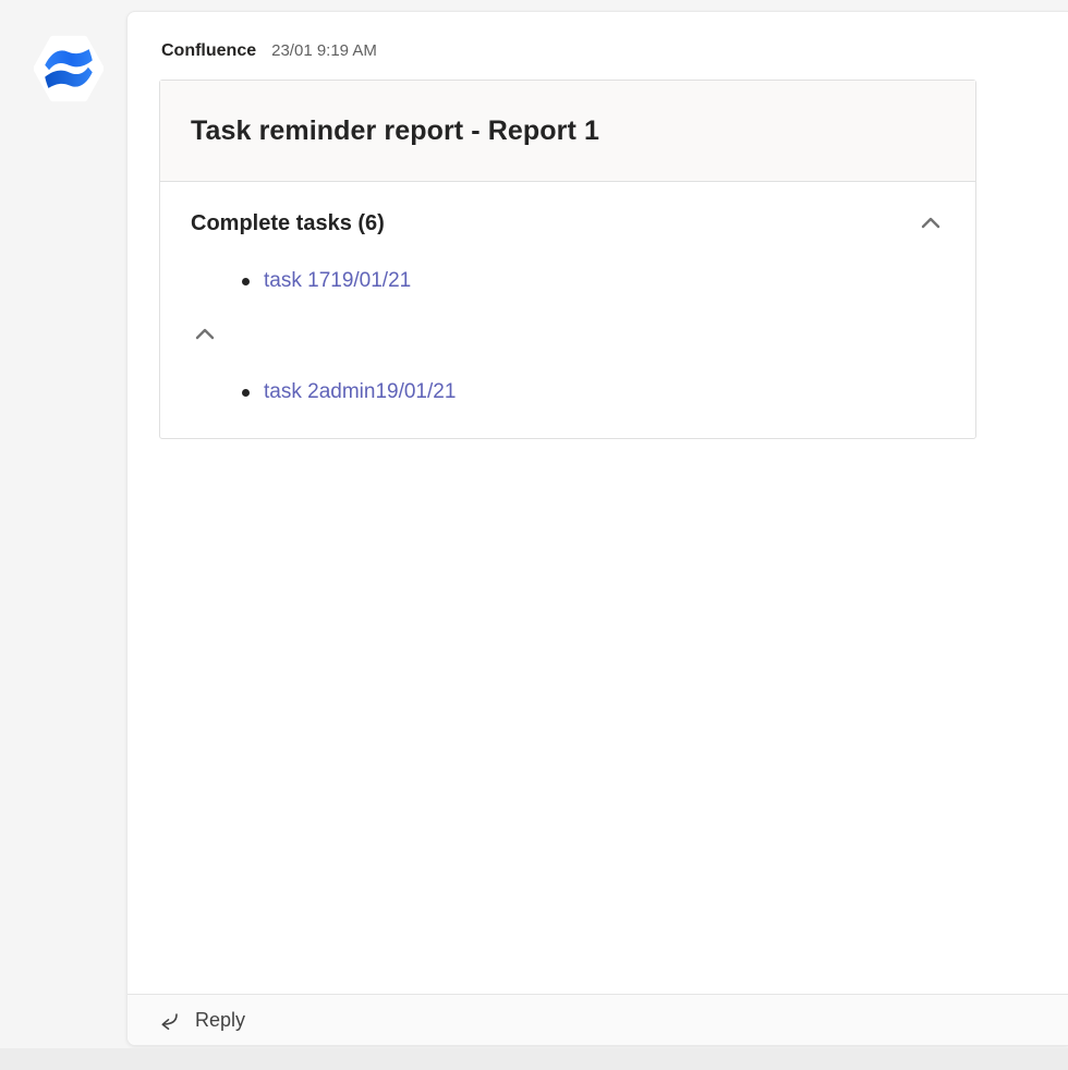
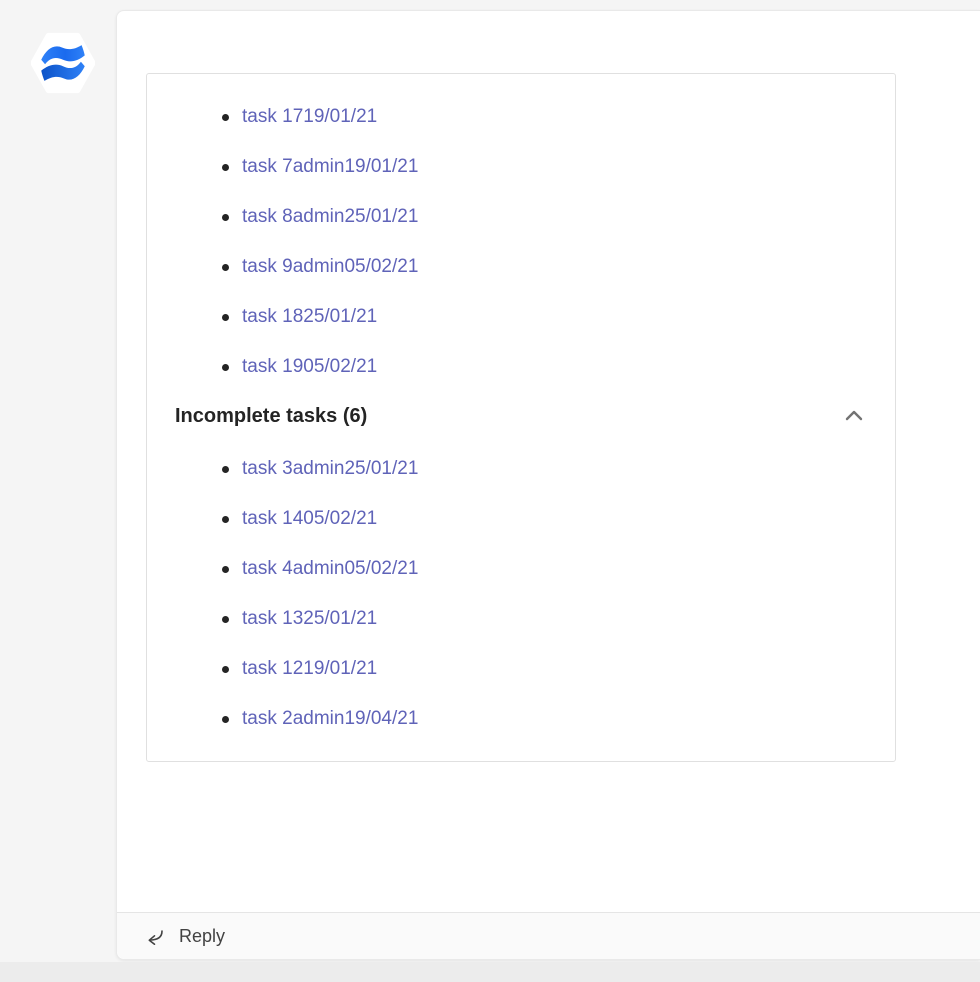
- Confluence
- 23/01 9:19 AM
- Task reminder report - Report 1
- Complete tasks (6)
  task 1719/01/21
+ task 7admin19/01/21
+ task 8admin25/01/21
+ task 9admin05/02/21
+ task 1825/01/21
+ task 1905/02/21
+ Incomplete tasks (6)
+ task 3admin25/01/21
+ task 1405/02/21
+ task 4admin05/02/21
+ task 1325/01/21
+ task 1219/01/21
- task 2admin19/01/21
+ task 2admin19/04/21
  Reply
